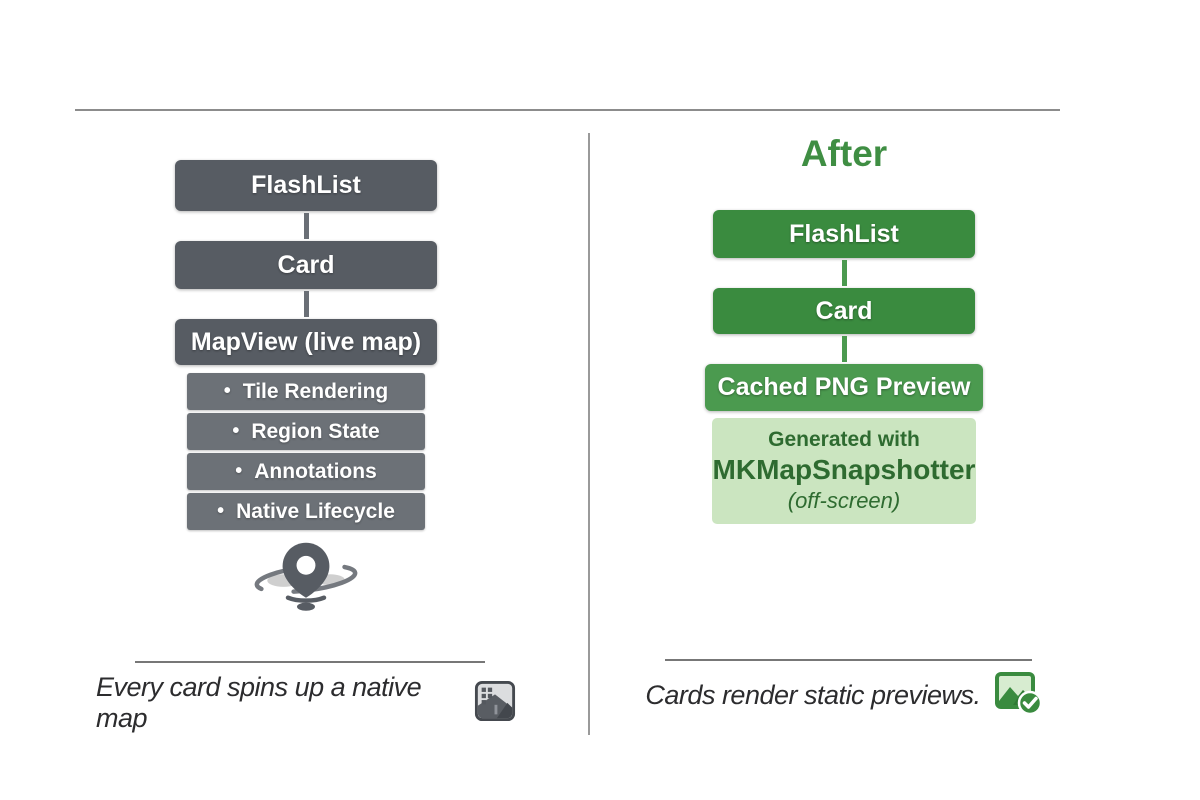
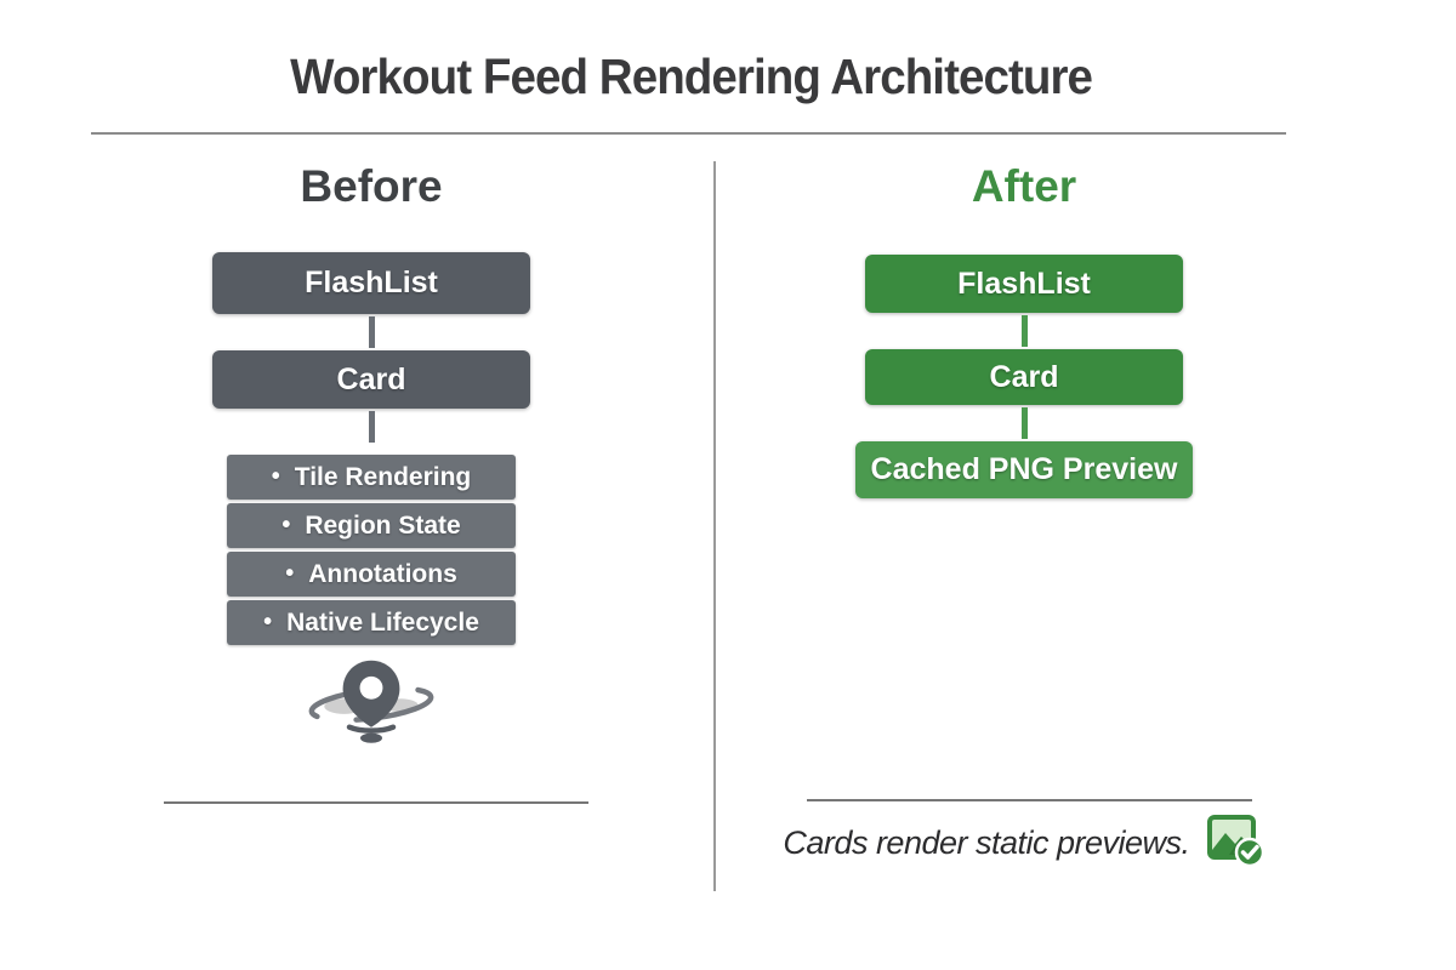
+ Workout Feed Rendering Architecture
+ Before
  FlashList
  Card
- MapView (live map)
  •
  Tile Rendering
  •
  Region State
  •
  Annotations
  •
  Native Lifecycle
  After
  FlashList
  Card
  Cached PNG Preview
- Generated with
- MKMapSnapshotter
- (off-screen)
- Every card spins up a native map
  Cards render static previews.
